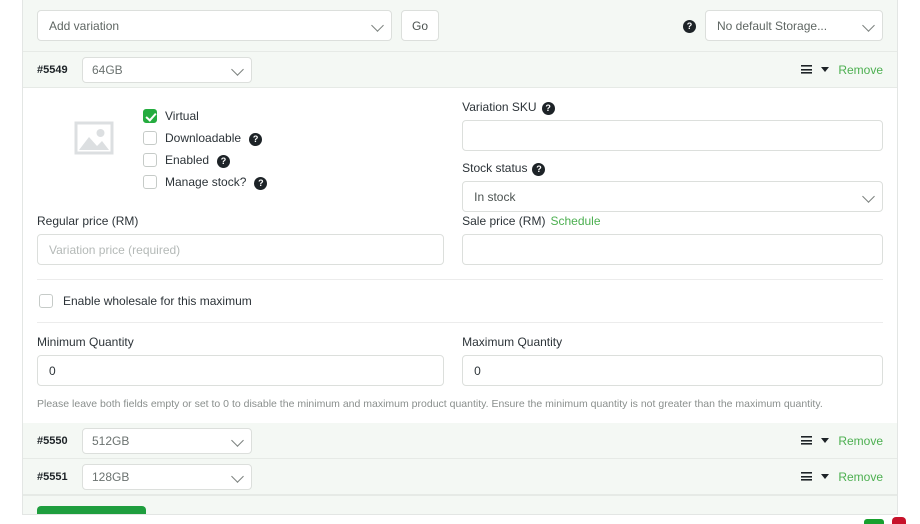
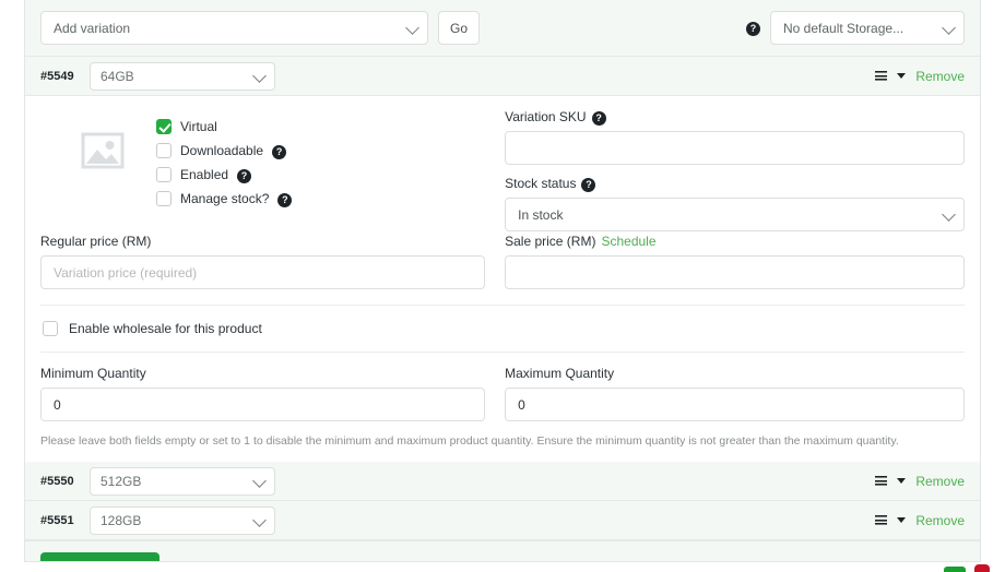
  Add variation
  Go
  No default Storage...
  #5549
  64GB
  Remove
  Virtual
  Downloadable
  Enabled
  Manage stock?
  Variation SKU
  Stock status
  In stock
  Regular price (RM)
  Variation price (required)
  Sale price (RM)
  Schedule
- Enable wholesale for this maximum
+ Enable wholesale for this product
  Minimum Quantity
  0
  Maximum Quantity
  0
- Please leave both fields empty or set to 0 to disable the minimum and maximum product quantity. Ensure the minimum quantity is not greater than the maximum quantity.
+ Please leave both fields empty or set to 1 to disable the minimum and maximum product quantity. Ensure the minimum quantity is not greater than the maximum quantity.
  #5550
  512GB
  Remove
  #5551
  128GB
  Remove
